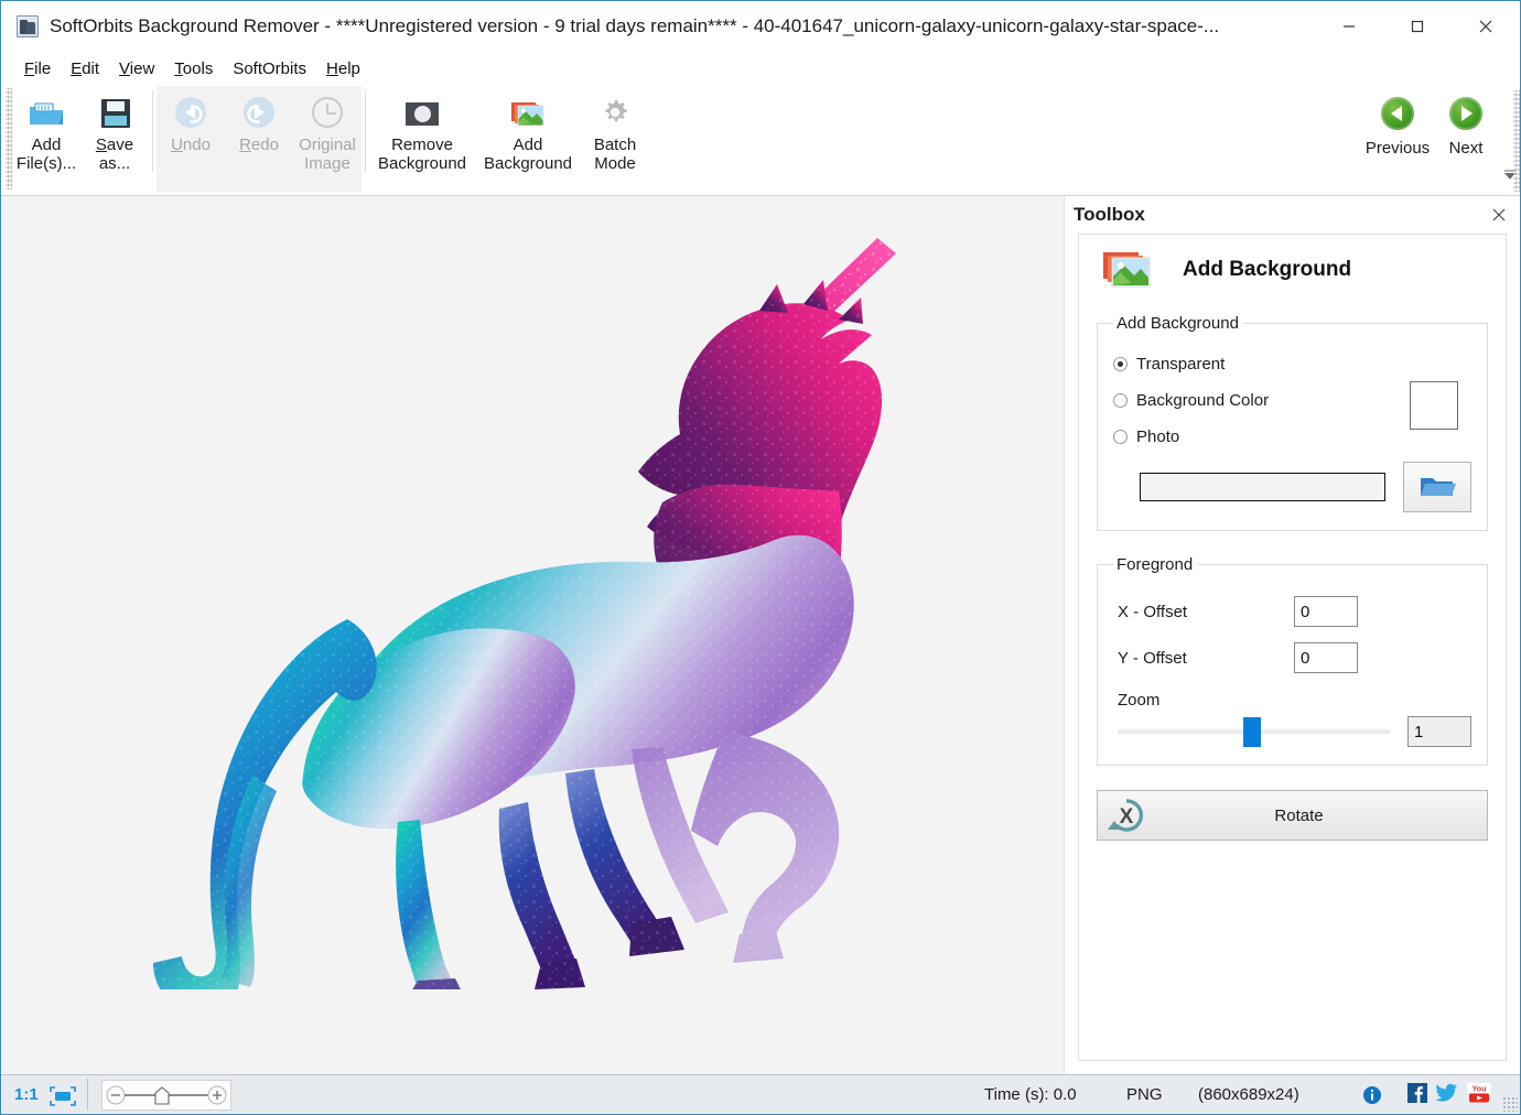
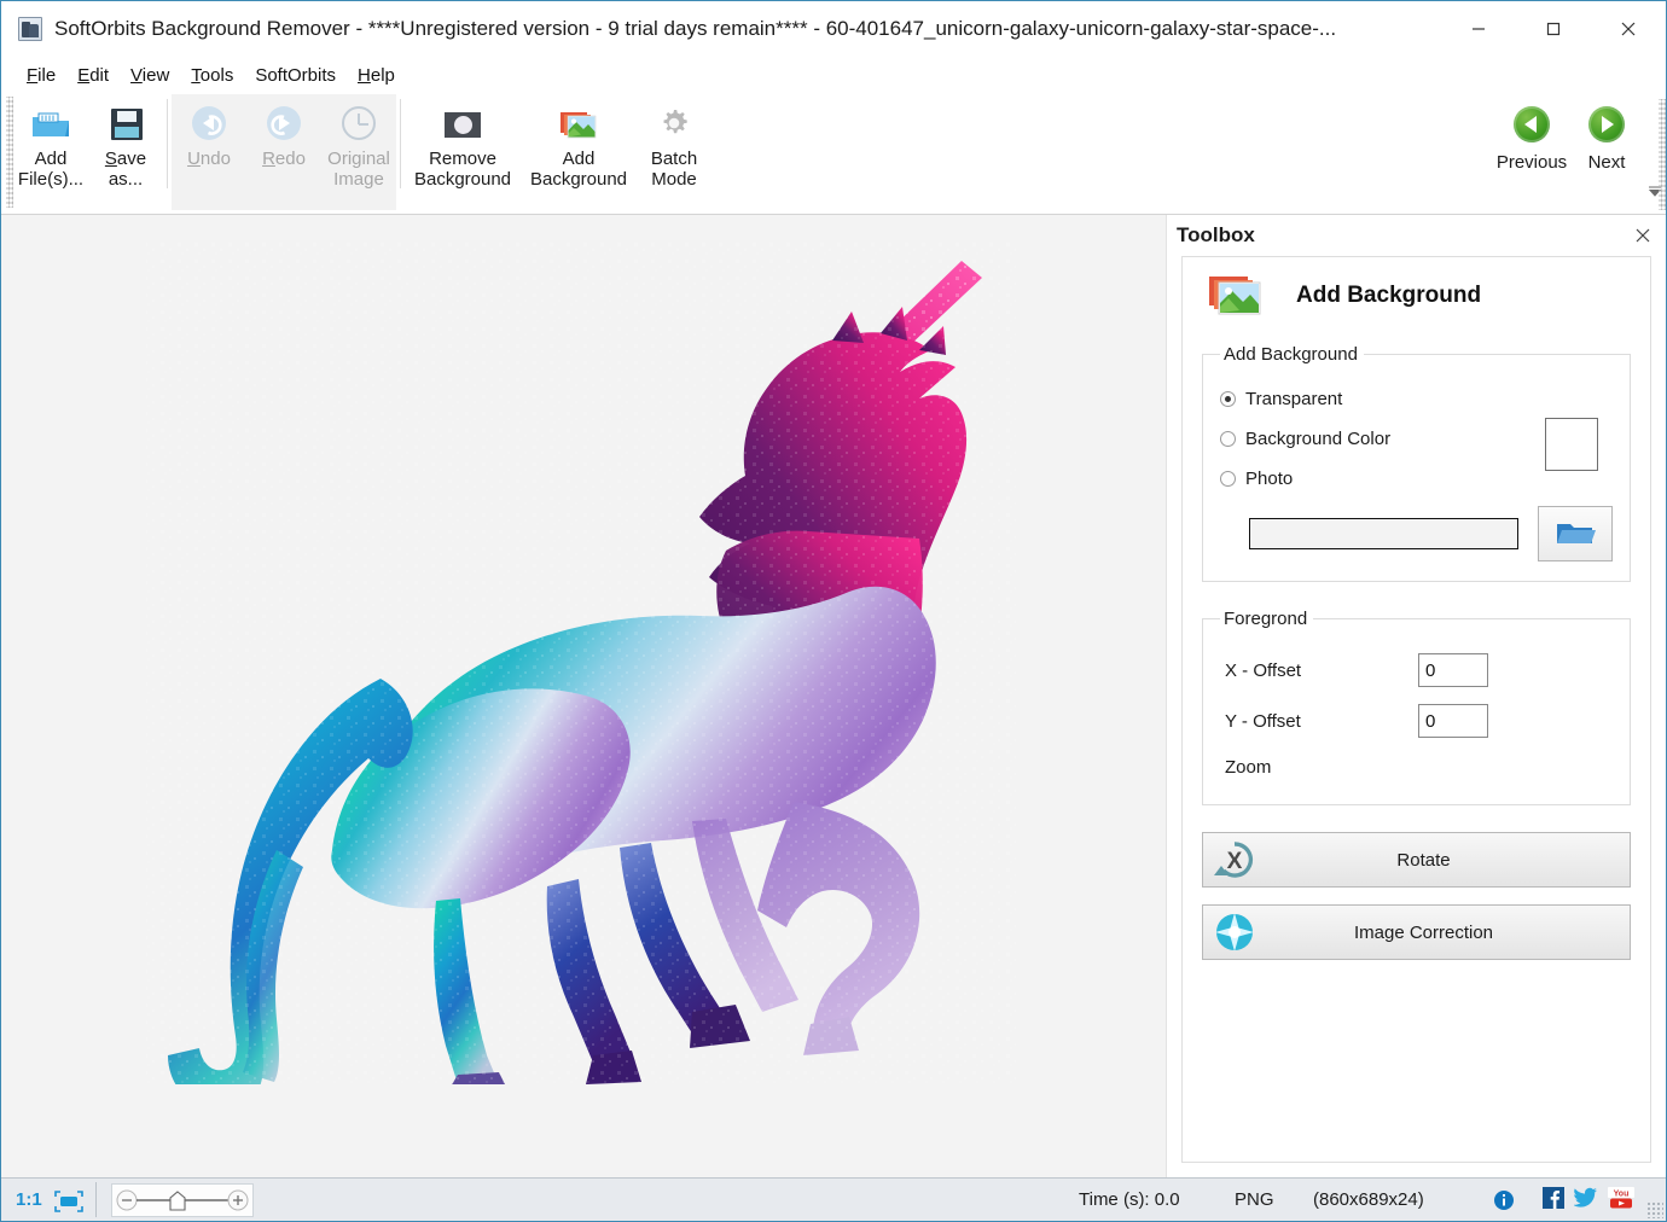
- SoftOrbits Background Remover - ****Unregistered version - 9 trial days remain**** - 40-401647_unicorn-galaxy-unicorn-galaxy-star-space-...
+ SoftOrbits Background Remover - ****Unregistered version - 9 trial days remain**** - 60-401647_unicorn-galaxy-unicorn-galaxy-star-space-...
  File
  Edit
  View
  Tools
  SoftOrbits
  Help
  Add
  File(s)...
  Save
  as...
  Undo
  Redo
  Original
  Image
  Remove
  Background
  Add
  Background
  Batch
  Mode
  Previous
  Next
  Toolbox
  Add Background
  Add Background
  Transparent
  Background Color
  Photo
  Foregrond
  X - Offset
  0
  Y - Offset
  0
  Zoom
- 1
  X
  Rotate
+ Image Correction
  1:1
  Time (s): 0.0
  PNG
  (860x689x24)
